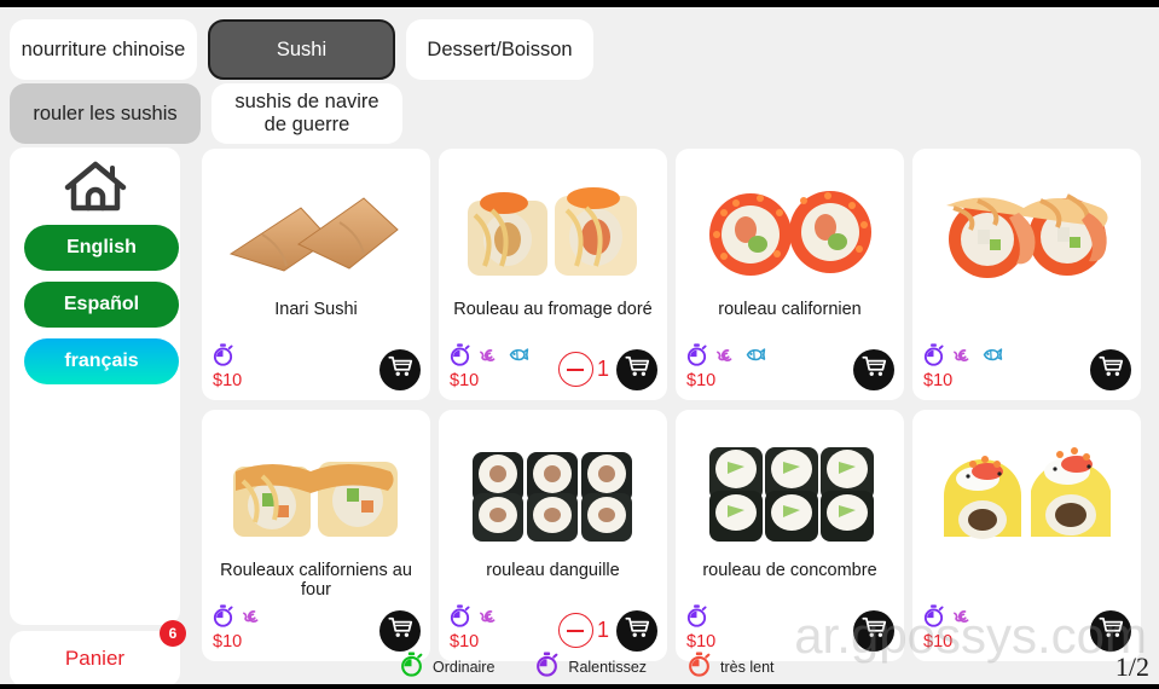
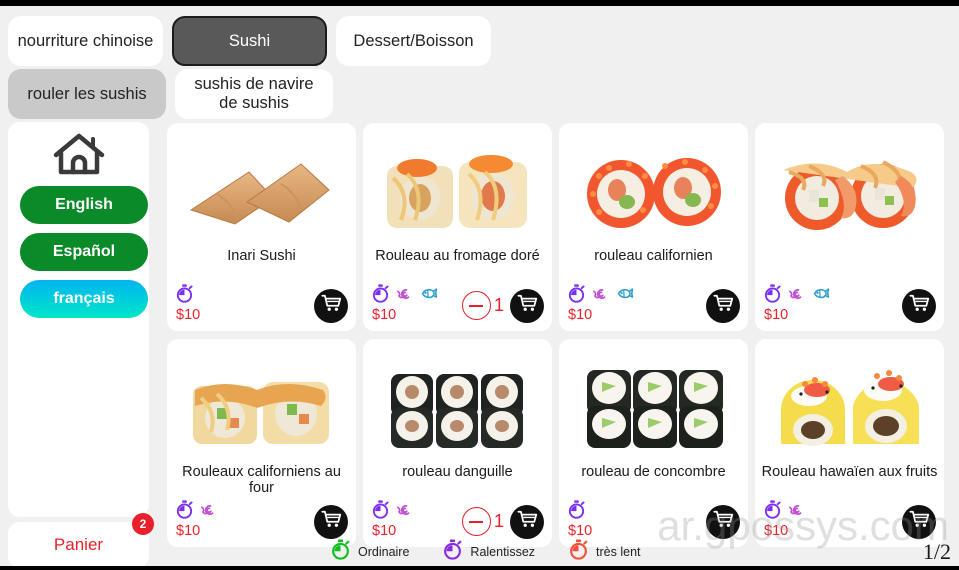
  nourriture chinoise
  Sushi
  Dessert/Boisson
  rouler les sushis
- sushis de navire de guerre
+ sushis de navire de sushis
  English
  Español
  français
  Panier
- 6
+ 2
  Inari Sushi
  $10
  Rouleau au fromage doré
  $10
  1
  rouleau californien
  $10
  $10
  Rouleaux californiens au four
  $10
  rouleau danguille
  $10
  1
  rouleau de concombre
  $10
+ Rouleau hawaïen aux fruits
  $10
  Ordinaire
  Ralentissez
  très lent
  ar.gpossys.com
  1/2
